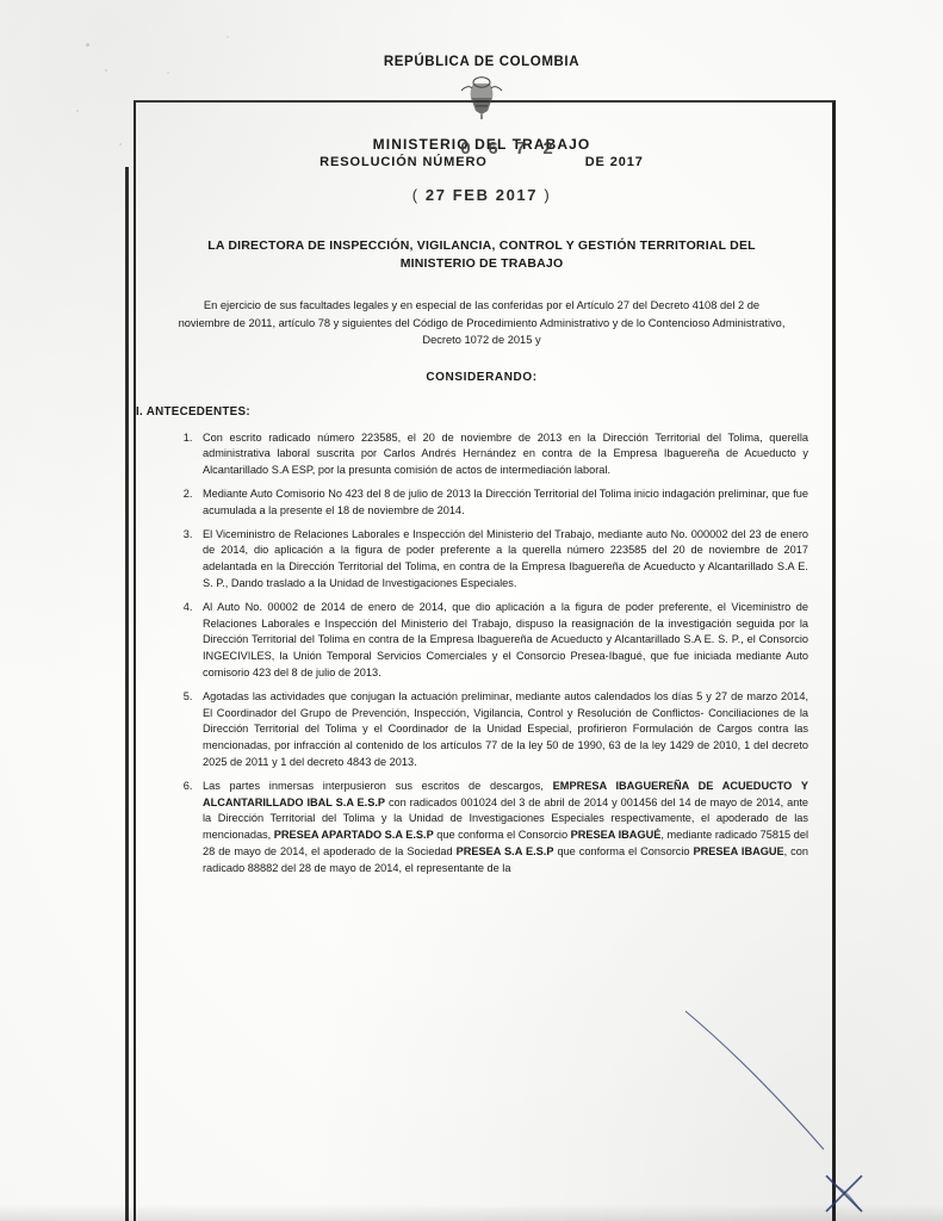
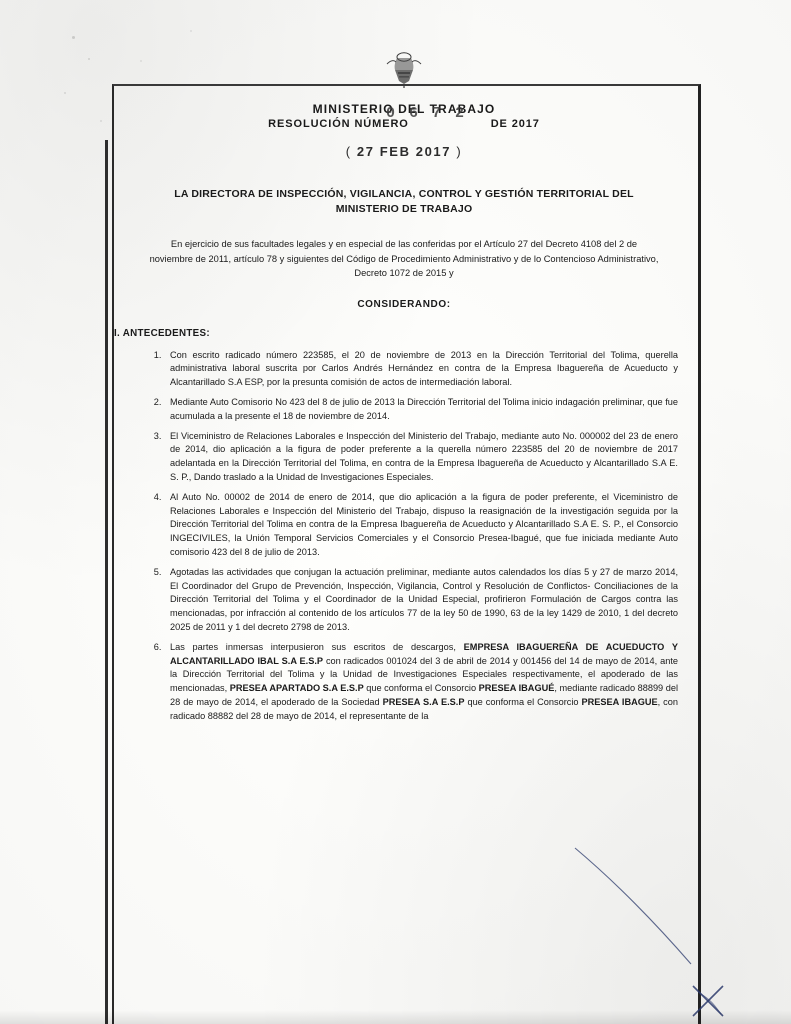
- REPÚBLICA DE COLOMBIA
  MINISTERIO DEL TRABAJO
  0 6 7 2
  RESOLUCIÓN NÚMERO DE 2017
  ( 27 FEB 2017 )
  LA DIRECTORA DE INSPECCIÓN, VIGILANCIA, CONTROL Y GESTIÓN TERRITORIAL DEL
  MINISTERIO DE TRABAJO
  En ejercicio de sus facultades legales y en especial de las conferidas por el Artículo 27 del Decreto 4108 del 2 de noviembre de 2011, artículo 78 y siguientes del Código de Procedimiento Administrativo y de lo Contencioso Administrativo, Decreto 1072 de 2015 y
  CONSIDERANDO:
  I. ANTECEDENTES:
  Con escrito radicado número 223585, el 20 de noviembre de 2013 en la Dirección Territorial del Tolima, querella administrativa laboral suscrita por Carlos Andrés Hernández en contra de la Empresa Ibaguereña de Acueducto y Alcantarillado S.A ESP, por la presunta comisión de actos de intermediación laboral.
  Mediante Auto Comisorio No 423 del 8 de julio de 2013 la Dirección Territorial del Tolima inicio indagación preliminar, que fue acumulada a la presente el 18 de noviembre de 2014.
  El Viceministro de Relaciones Laborales e Inspección del Ministerio del Trabajo, mediante auto No. 000002 del 23 de enero de 2014, dio aplicación a la figura de poder preferente a la querella número 223585 del 20 de noviembre de 2017 adelantada en la Dirección Territorial del Tolima, en contra de la Empresa Ibaguereña de Acueducto y Alcantarillado S.A E. S. P., Dando traslado a la Unidad de Investigaciones Especiales.
  Al Auto No. 00002 de 2014 de enero de 2014, que dio aplicación a la figura de poder preferente, el Viceministro de Relaciones Laborales e Inspección del Ministerio del Trabajo, dispuso la reasignación de la investigación seguida por la Dirección Territorial del Tolima en contra de la Empresa Ibaguereña de Acueducto y Alcantarillado S.A E. S. P., el Consorcio INGECIVILES, la Unión Temporal Servicios Comerciales y el Consorcio Presea-Ibagué, que fue iniciada mediante Auto comisorio 423 del 8 de julio de 2013.
- Agotadas las actividades que conjugan la actuación preliminar, mediante autos calendados los días 5 y 27 de marzo 2014, El Coordinador del Grupo de Prevención, Inspección, Vigilancia, Control y Resolución de Conflictos- Conciliaciones de la Dirección Territorial del Tolima y el Coordinador de la Unidad Especial, profirieron Formulación de Cargos contra las mencionadas, por infracción al contenido de los artículos 77 de la ley 50 de 1990, 63 de la ley 1429 de 2010, 1 del decreto 2025 de 2011 y 1 del decreto 4843 de 2013.
+ Agotadas las actividades que conjugan la actuación preliminar, mediante autos calendados los días 5 y 27 de marzo 2014, El Coordinador del Grupo de Prevención, Inspección, Vigilancia, Control y Resolución de Conflictos- Conciliaciones de la Dirección Territorial del Tolima y el Coordinador de la Unidad Especial, profirieron Formulación de Cargos contra las mencionadas, por infracción al contenido de los artículos 77 de la ley 50 de 1990, 63 de la ley 1429 de 2010, 1 del decreto 2025 de 2011 y 1 del decreto 2798 de 2013.
- Las partes inmersas interpusieron sus escritos de descargos, EMPRESA IBAGUEREÑA DE ACUEDUCTO Y ALCANTARILLADO IBAL S.A E.S.P con radicados 001024 del 3 de abril de 2014 y 001456 del 14 de mayo de 2014, ante la Dirección Territorial del Tolima y la Unidad de Investigaciones Especiales respectivamente, el apoderado de las mencionadas, PRESEA APARTADO S.A E.S.P que conforma el Consorcio PRESEA IBAGUÉ, mediante radicado 75815 del 28 de mayo de 2014, el apoderado de la Sociedad PRESEA S.A E.S.P que conforma el Consorcio PRESEA IBAGUE, con radicado 88882 del 28 de mayo de 2014, el representante de la
+ Las partes inmersas interpusieron sus escritos de descargos, EMPRESA IBAGUEREÑA DE ACUEDUCTO Y ALCANTARILLADO IBAL S.A E.S.P con radicados 001024 del 3 de abril de 2014 y 001456 del 14 de mayo de 2014, ante la Dirección Territorial del Tolima y la Unidad de Investigaciones Especiales respectivamente, el apoderado de las mencionadas, PRESEA APARTADO S.A E.S.P que conforma el Consorcio PRESEA IBAGUÉ, mediante radicado 88899 del 28 de mayo de 2014, el apoderado de la Sociedad PRESEA S.A E.S.P que conforma el Consorcio PRESEA IBAGUE, con radicado 88882 del 28 de mayo de 2014, el representante de la
